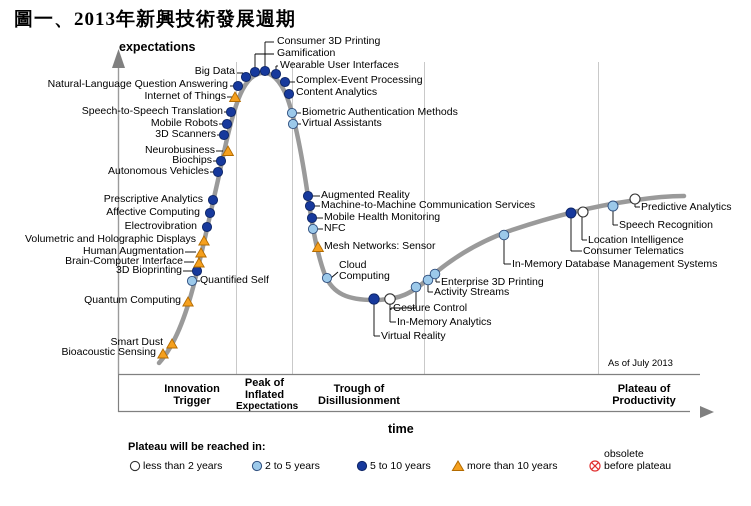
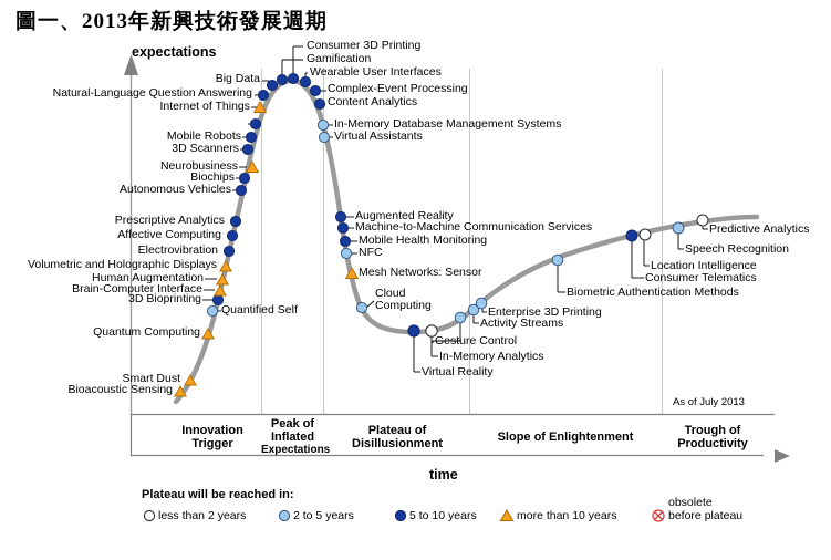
  圖一、2013年新興技術發展週期
  expectations
  time
  As of July 2013
  Innovation
  Trigger
  Peak of
  Inflated
  Expectations
- Trough of
+ Plateau of
  Disillusionment
+ Slope of Enlightenment
- Plateau of
+ Trough of
  Productivity
  Consumer 3D Printing
  Gamification
  Wearable User Interfaces
  Big Data
  Complex-Event Processing
  Natural-Language Question Answering
  Content Analytics
  Internet of Things
- Speech-to-Speech Translation
- Biometric Authentication Methods
+ In-Memory Database Management Systems
  Mobile Robots
  Virtual Assistants
  3D Scanners
  Neurobusiness
  Biochips
  Autonomous Vehicles
  Prescriptive Analytics
  Affective Computing
  Electrovibration
  Volumetric and Holographic Displays
  Human Augmentation
  Brain-Computer Interface
  3D Bioprinting
  Quantified Self
  Quantum Computing
  Smart Dust
  Bioacoustic Sensing
  Augmented Reality
  Machine-to-Machine Communication Services
  Mobile Health Monitoring
  NFC
  Mesh Networks: Sensor
  Cloud Computing
  Virtual Reality
  In-Memory Analytics
  Gesture Control
  Activity Streams
  Enterprise 3D Printing
- In-Memory Database Management Systems
+ Biometric Authentication Methods
  Consumer Telematics
  Location Intelligence
  Speech Recognition
  Predictive Analytics
  Plateau will be reached in:
  less than 2 years
  2 to 5 years
  5 to 10 years
  more than 10 years
  obsolete
  before plateau
